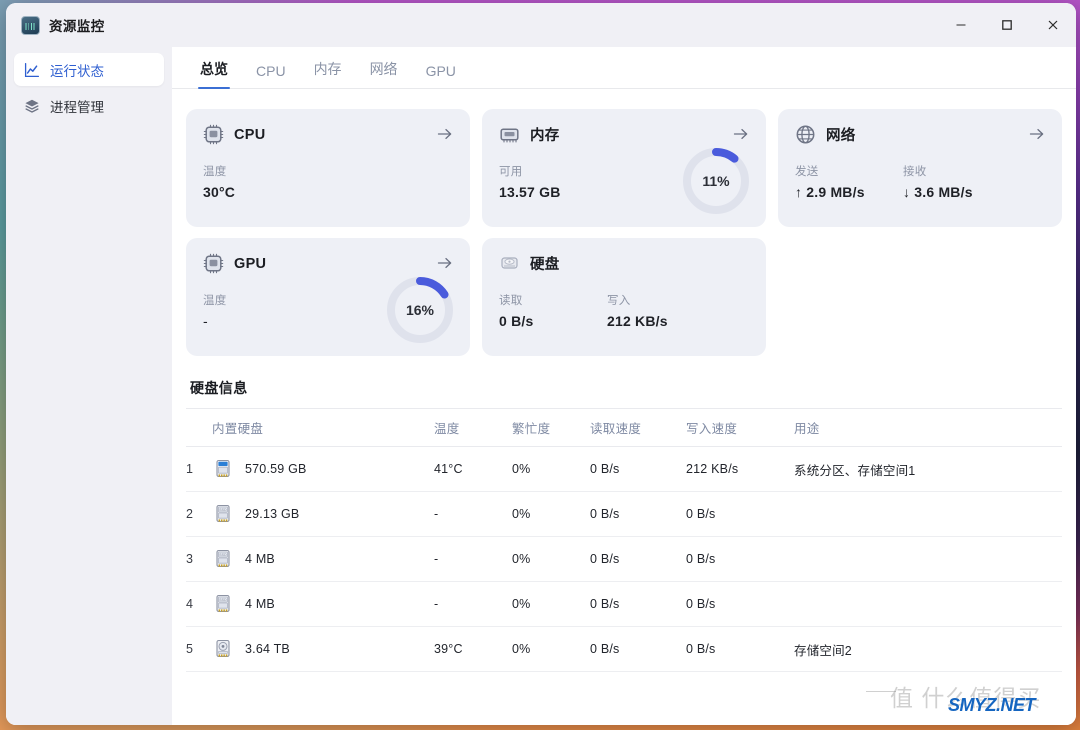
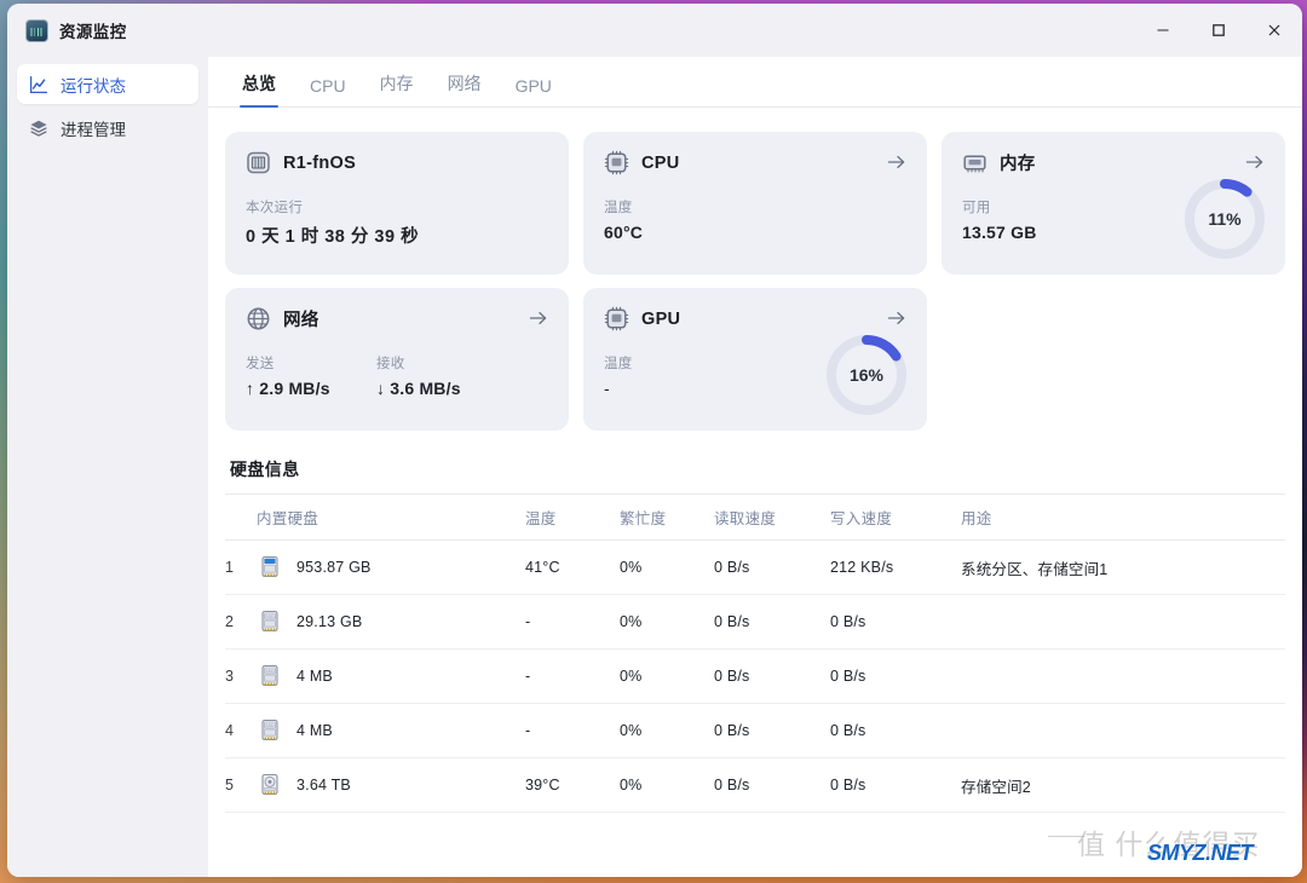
  资源监控
  运行状态
  进程管理
  总览
  CPU
  内存
  网络
  GPU
+ R1-fnOS
+ 本次运行
+ 0 天 1 时 38 分 39 秒
  CPU
  温度
- 30°C
+ 60°C
  内存
  可用
  13.57 GB
  11%
  网络
  发送
  ↑ 2.9 MB/s
  接收
  ↓ 3.6 MB/s
  GPU
  温度
  -
  16%
- 硬盘
- 读取
- 0 B/s
- 写入
- 212 KB/s
  硬盘信息
  	内置硬盘	温度	繁忙度	读取速度	写入速度	用途
- 1	570.59 GB	41°C	0%	0 B/s	212 KB/s	系统分区、存储空间1
+ 1	953.87 GB	41°C	0%	0 B/s	212 KB/s	系统分区、存储空间1
  2	29.13 GB	-	0%	0 B/s	0 B/s
  3	4 MB	-	0%	0 B/s	0 B/s
  4	4 MB	-	0%	0 B/s	0 B/s
  5	3.64 TB	39°C	0%	0 B/s	0 B/s	存储空间2
  值 什么值得买
  SMYZ.NET
